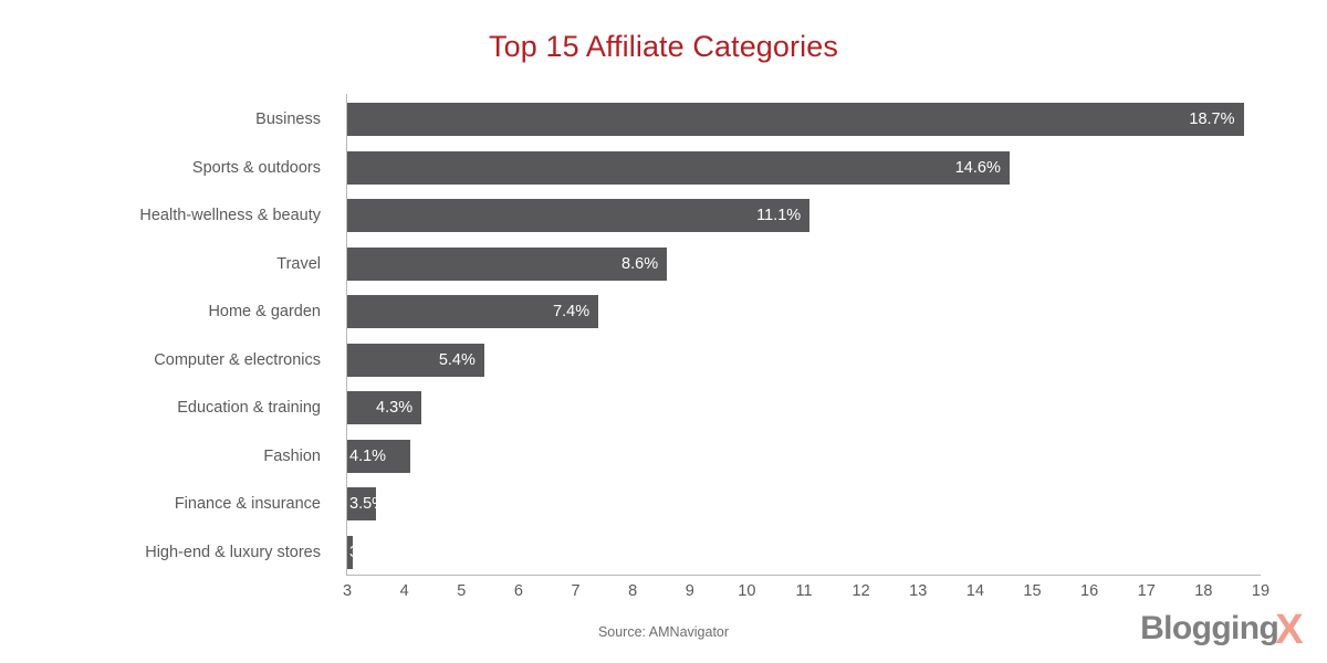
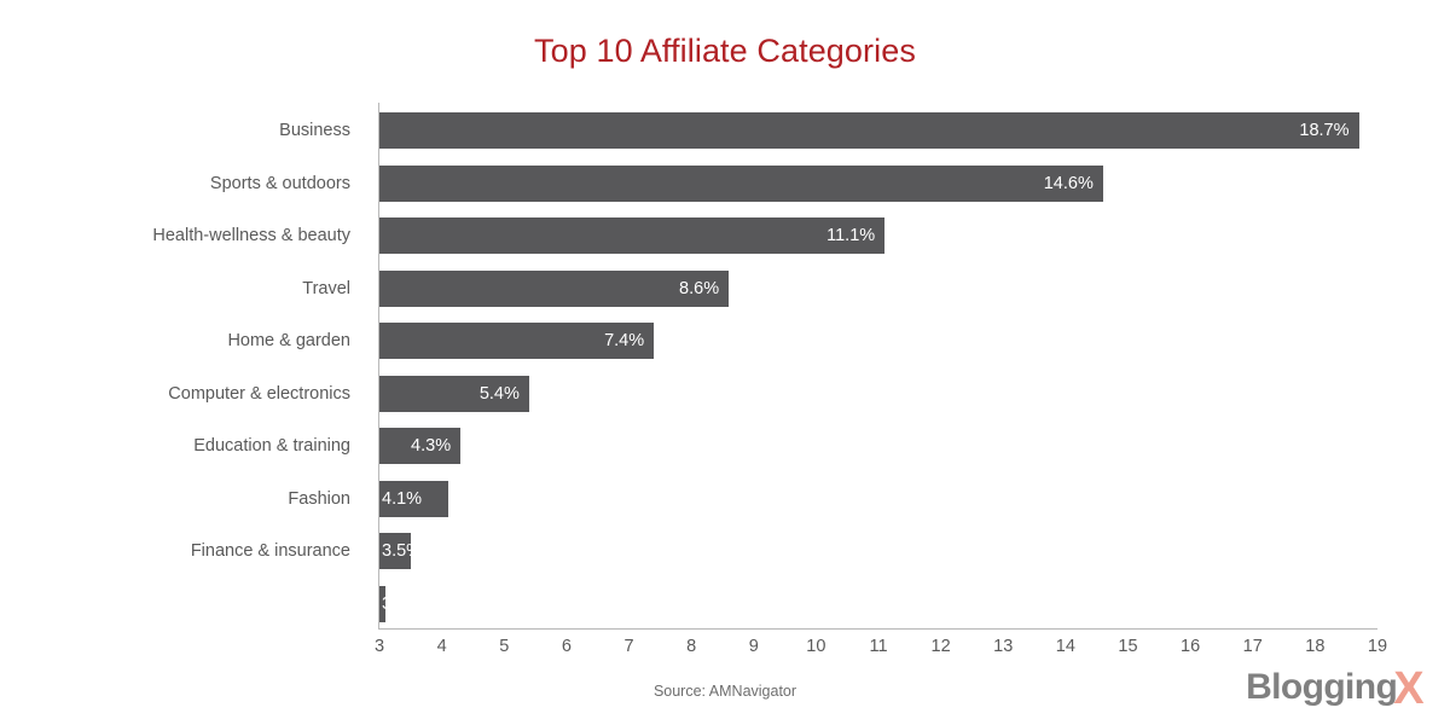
- Top 15 Affiliate Categories
+ Top 10 Affiliate Categories
  Business
  Sports & outdoors
  Health-wellness & beauty
  Travel
  Home & garden
  Computer & electronics
  Education & training
  Fashion
  Finance & insurance
- High-end & luxury stores
  18.7%
  14.6%
  11.1%
  8.6%
  7.4%
  5.4%
  4.3%
  4.1%
  3.5
  3
  4
  5
  6
  7
  8
  9
  10
  11
  12
  13
  14
  15
  16
  17
  18
  19
  Source: AMNavigator
  BloggingX
